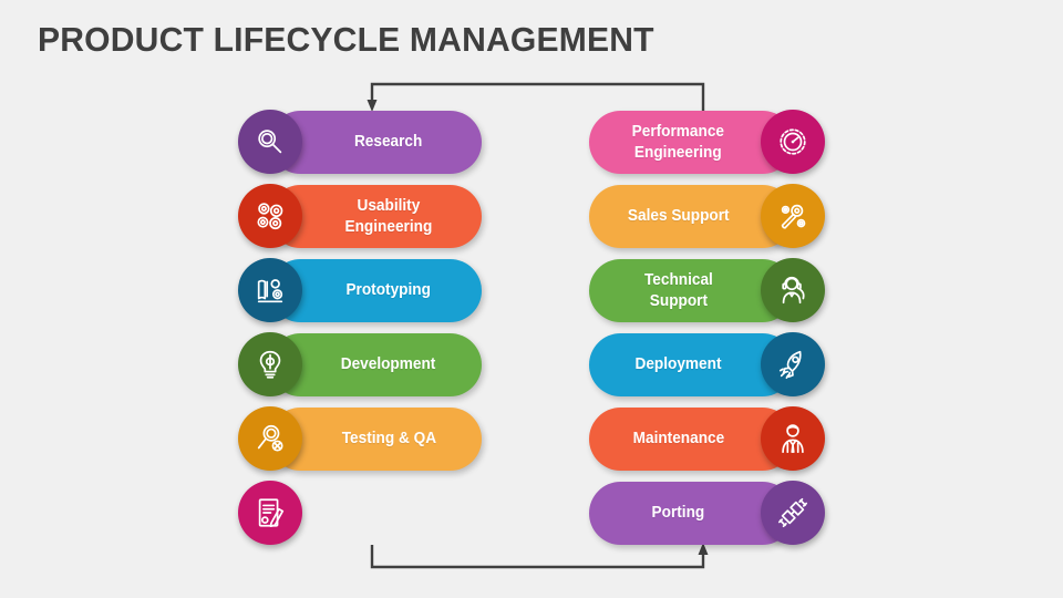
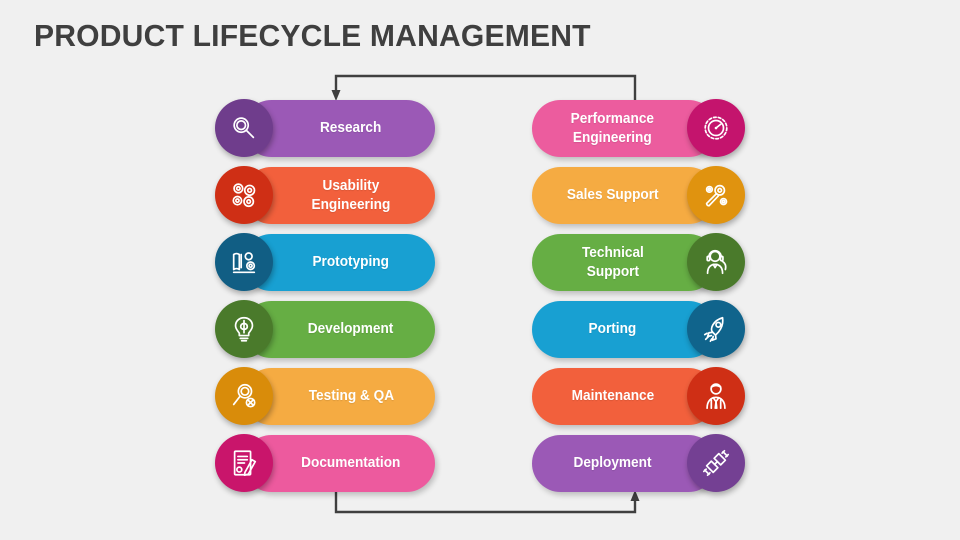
  PRODUCT LIFECYCLE MANAGEMENT
  Research
  Usability
  Engineering
  Prototyping
  Development
  Testing & QA
+ Documentation
  Performance
  Engineering
  Sales Support
  Technical
  Support
- Deployment
+ Porting
  Maintenance
- Porting
+ Deployment
